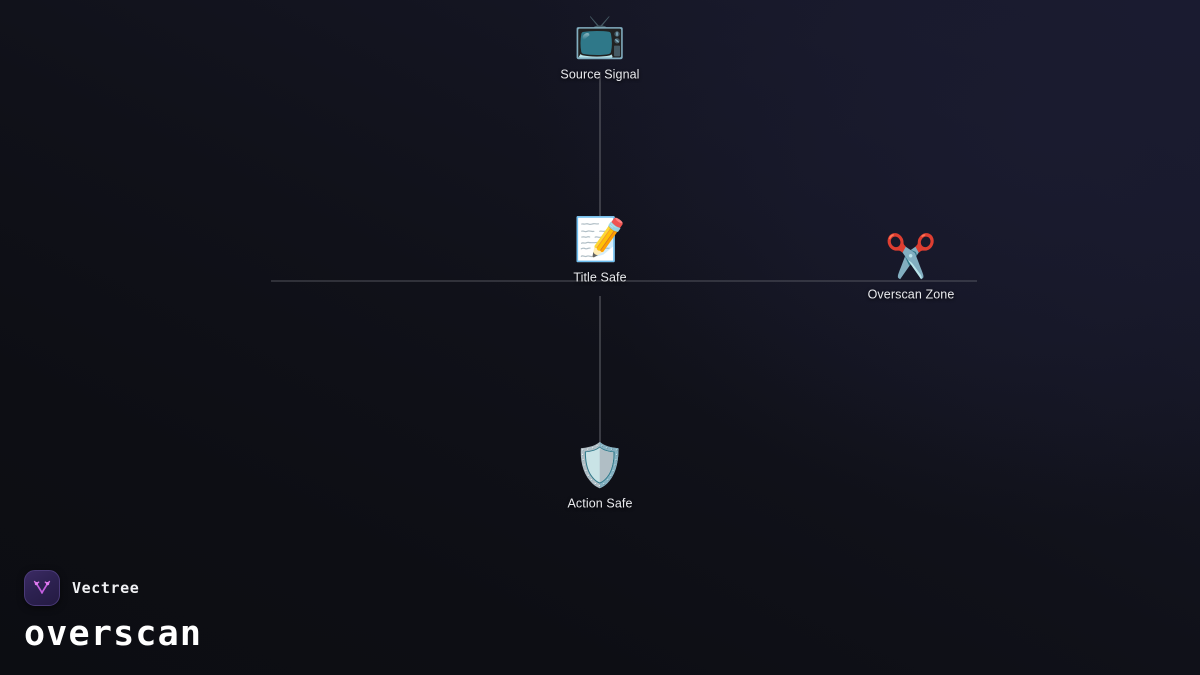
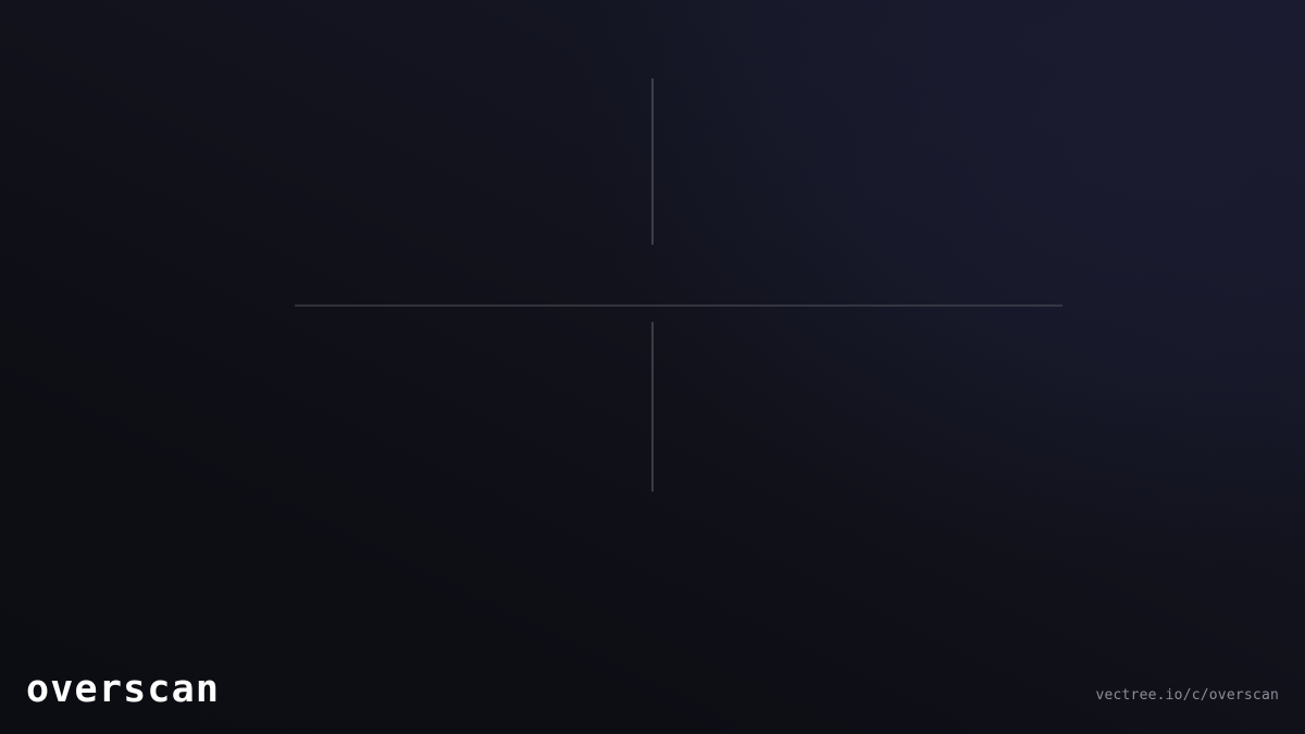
- 📺
- Source Signal
- 📝
- Title Safe
- ✂️
- Overscan Zone
- 🛡️
- Action Safe
- Vectree
  overscan
+ vectree.io/c/overscan
